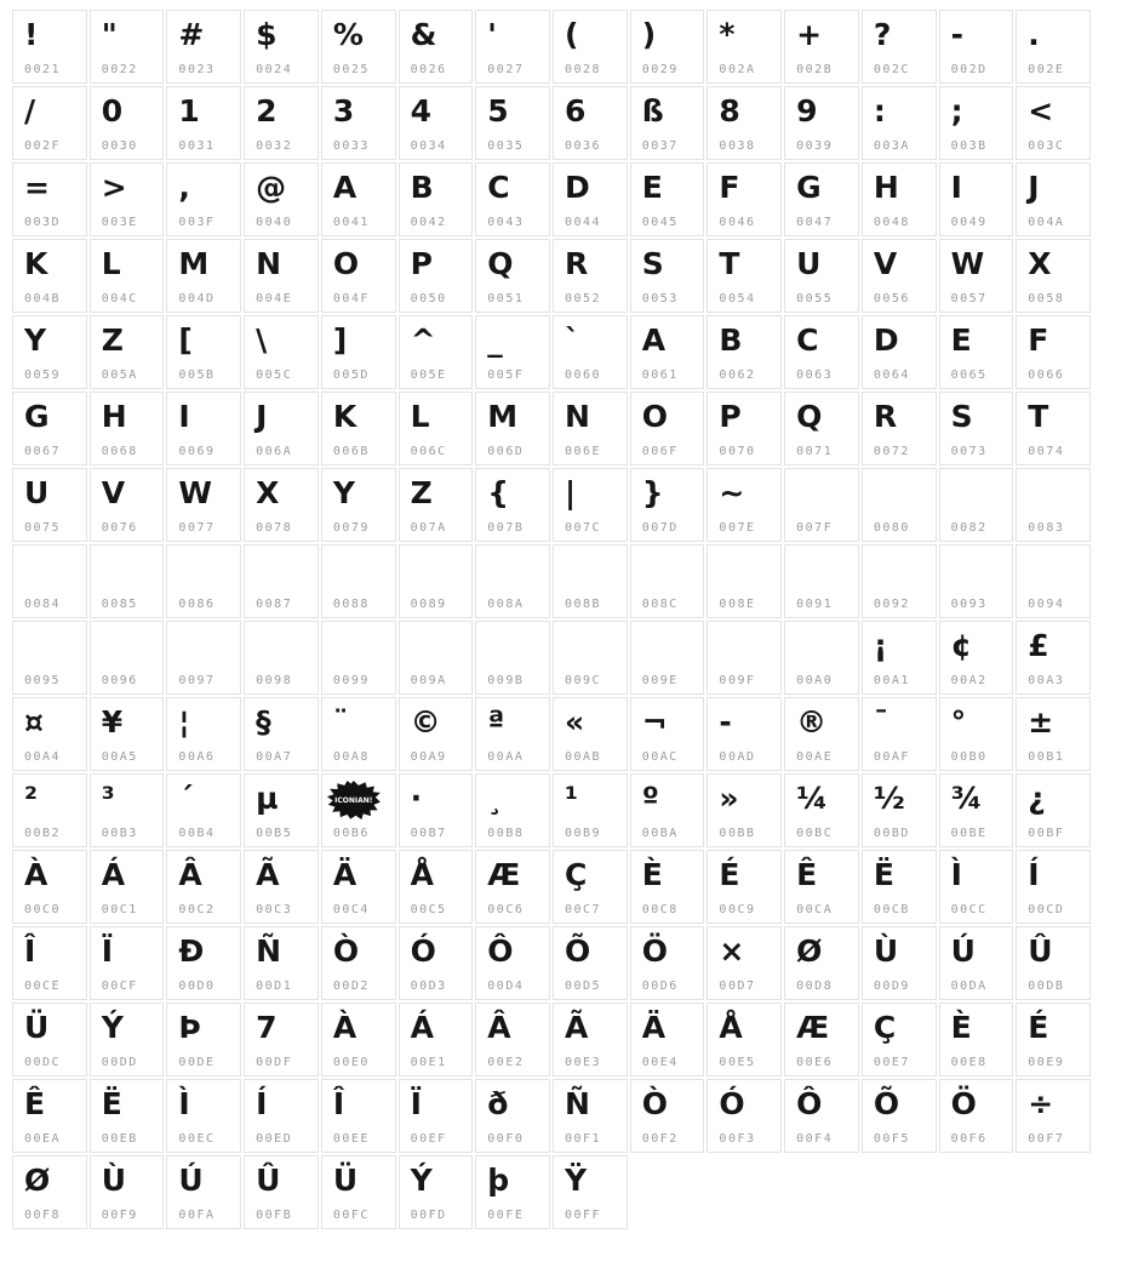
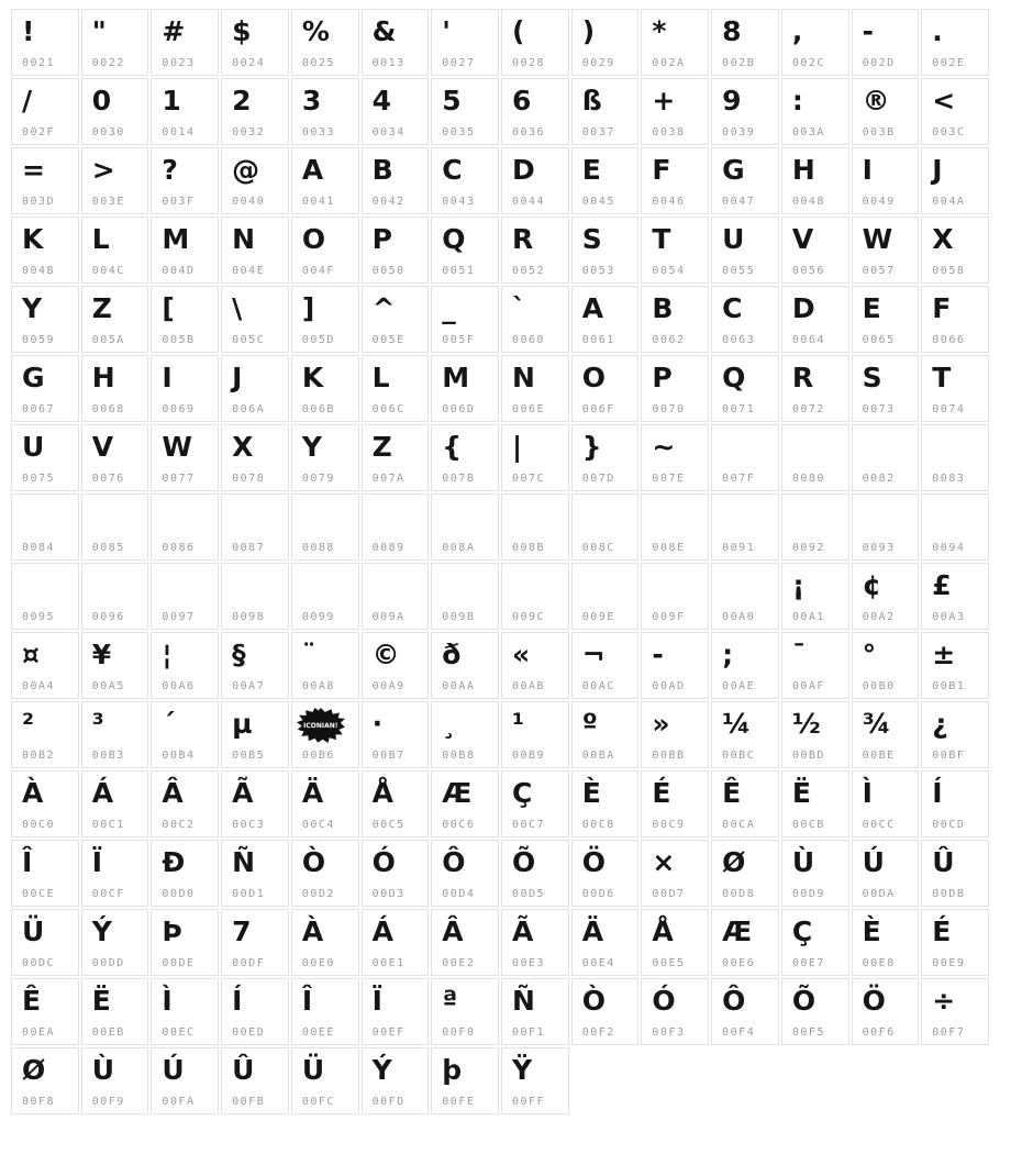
  !
  0021
  "
  0022
  #
  0023
  $
  0024
  %
  0025
  &
- 0026
+ 0013
  '
  0027
  (
  0028
  )
  0029
  *
  002A
- +
+ 8
  002B
- ?
+ ,
  002C
  -
  002D
  .
  002E
  /
  002F
  0
  0030
  1
- 0031
+ 0014
  2
  0032
  3
  0033
  4
  0034
  5
  0035
  6
  0036
  ß
  0037
- 8
+ +
  0038
  9
  0039
  :
  003A
- ;
+ ®
  003B
  <
  003C
  =
  003D
  >
  003E
- ,
+ ?
  003F
  @
  0040
  A
  0041
  B
  0042
  C
  0043
  D
  0044
  E
  0045
  F
  0046
  G
  0047
  H
  0048
  I
  0049
  J
  004A
  K
  004B
  L
  004C
  M
  004D
  N
  004E
  O
  004F
  P
  0050
  Q
  0051
  R
  0052
  S
  0053
  T
  0054
  U
  0055
  V
  0056
  W
  0057
  X
  0058
  Y
  0059
  Z
  005A
  [
  005B
  \
  005C
  ]
  005D
  ^
  005E
  _
  005F
  `
  0060
  A
  0061
  B
  0062
  C
  0063
  D
  0064
  E
  0065
  F
  0066
  G
  0067
  H
  0068
  I
  0069
  J
  006A
  K
  006B
  L
  006C
  M
  006D
  N
  006E
  O
  006F
  P
  0070
  Q
  0071
  R
  0072
  S
  0073
  T
  0074
  U
  0075
  V
  0076
  W
  0077
  X
  0078
  Y
  0079
  Z
  007A
  {
  007B
  |
  007C
  }
  007D
  ~
  007E
  007F
  0080
  0082
  0083
  0084
  0085
  0086
  0087
  0088
  0089
  008A
  008B
  008C
  008E
  0091
  0092
  0093
  0094
  0095
  0096
  0097
  0098
  0099
  009A
  009B
  009C
  009E
  009F
  00A0
  ¡
  00A1
  ¢
  00A2
  £
  00A3
  ¤
  00A4
  ¥
  00A5
  ¦
  00A6
  §
  00A7
  ¨
  00A8
  ©
  00A9
- ª
+ ð
  00AA
  «
  00AB
  ¬
  00AC
  -
  00AD
- ®
+ ;
  00AE
  ¯
  00AF
  °
  00B0
  ±
  00B1
  ²
  00B2
  ³
  00B3
  ´
  00B4
  µ
  00B5
  00B6
  ·
  00B7
  ¸
  00B8
  ¹
  00B9
  º
  00BA
  »
  00BB
  ¼
  00BC
  ½
  00BD
  ¾
  00BE
  ¿
  00BF
  À
  00C0
  Á
  00C1
  Â
  00C2
  Ã
  00C3
  Ä
  00C4
  Å
  00C5
  Æ
  00C6
  Ç
  00C7
  È
  00C8
  É
  00C9
  Ê
  00CA
  Ë
  00CB
  Ì
  00CC
  Í
  00CD
  Î
  00CE
  Ï
  00CF
  Ð
  00D0
  Ñ
  00D1
  Ò
  00D2
  Ó
  00D3
  Ô
  00D4
  Õ
  00D5
  Ö
  00D6
  ×
  00D7
  Ø
  00D8
  Ù
  00D9
  Ú
  00DA
  Û
  00DB
  Ü
  00DC
  Ý
  00DD
  Þ
  00DE
  7
  00DF
  À
  00E0
  Á
  00E1
  Â
  00E2
  Ã
  00E3
  Ä
  00E4
  Å
  00E5
  Æ
  00E6
  Ç
  00E7
  È
  00E8
  É
  00E9
  Ê
  00EA
  Ë
  00EB
  Ì
  00EC
  Í
  00ED
  Î
  00EE
  Ï
  00EF
- ð
+ ª
  00F0
  Ñ
  00F1
  Ò
  00F2
  Ó
  00F3
  Ô
  00F4
  Õ
  00F5
  Ö
  00F6
  ÷
  00F7
  Ø
  00F8
  Ù
  00F9
  Ú
  00FA
  Û
  00FB
  Ü
  00FC
  Ý
  00FD
  þ
  00FE
  Ÿ
  00FF
